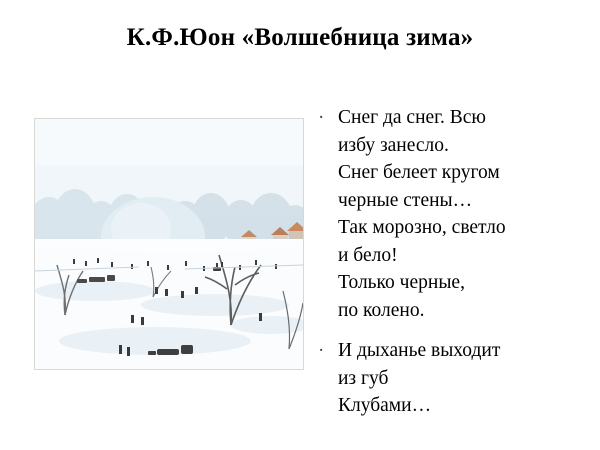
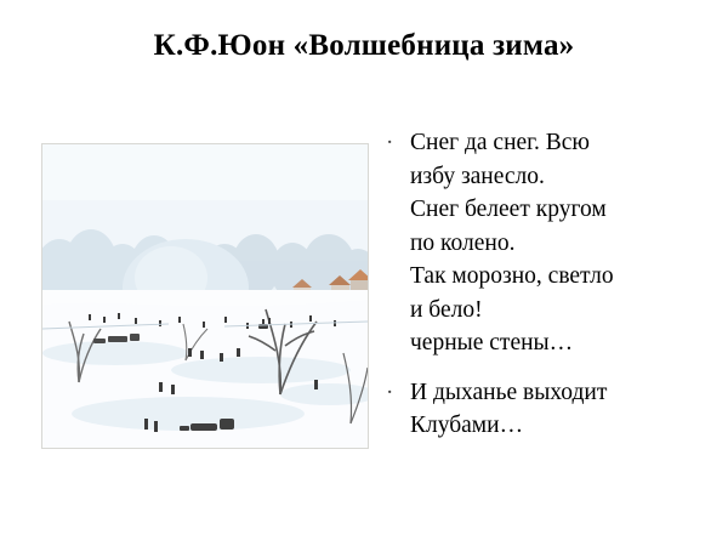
  К.Ф.Юон «Волшебница зима»
  ·
  Снег да снег. Всю
  избу занесло.
  Снег белеет кругом
- черные стены…
+ по колено.
  Так морозно, светло
  и бело!
- Только черные,
- по колено.
+ черные стены…
  ·
  И дыханье выходит
- из губ
  Клубами…
